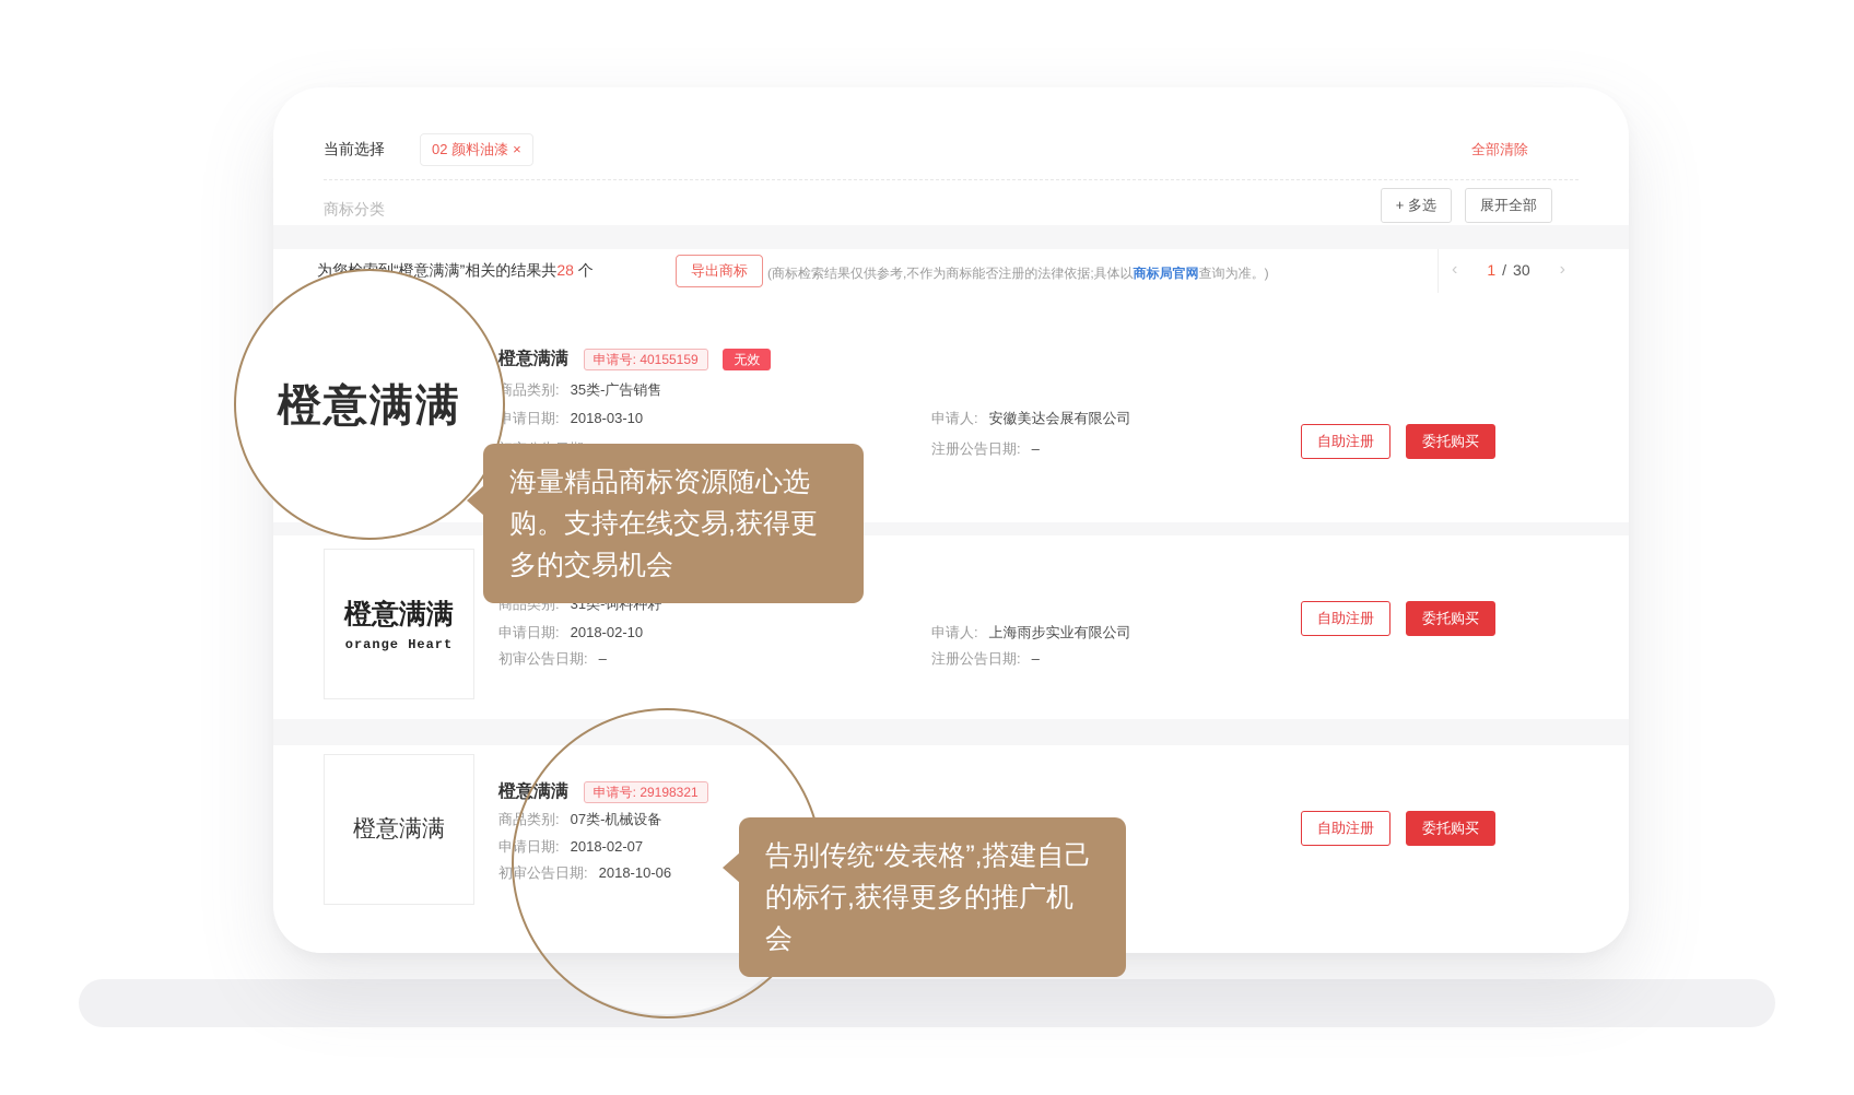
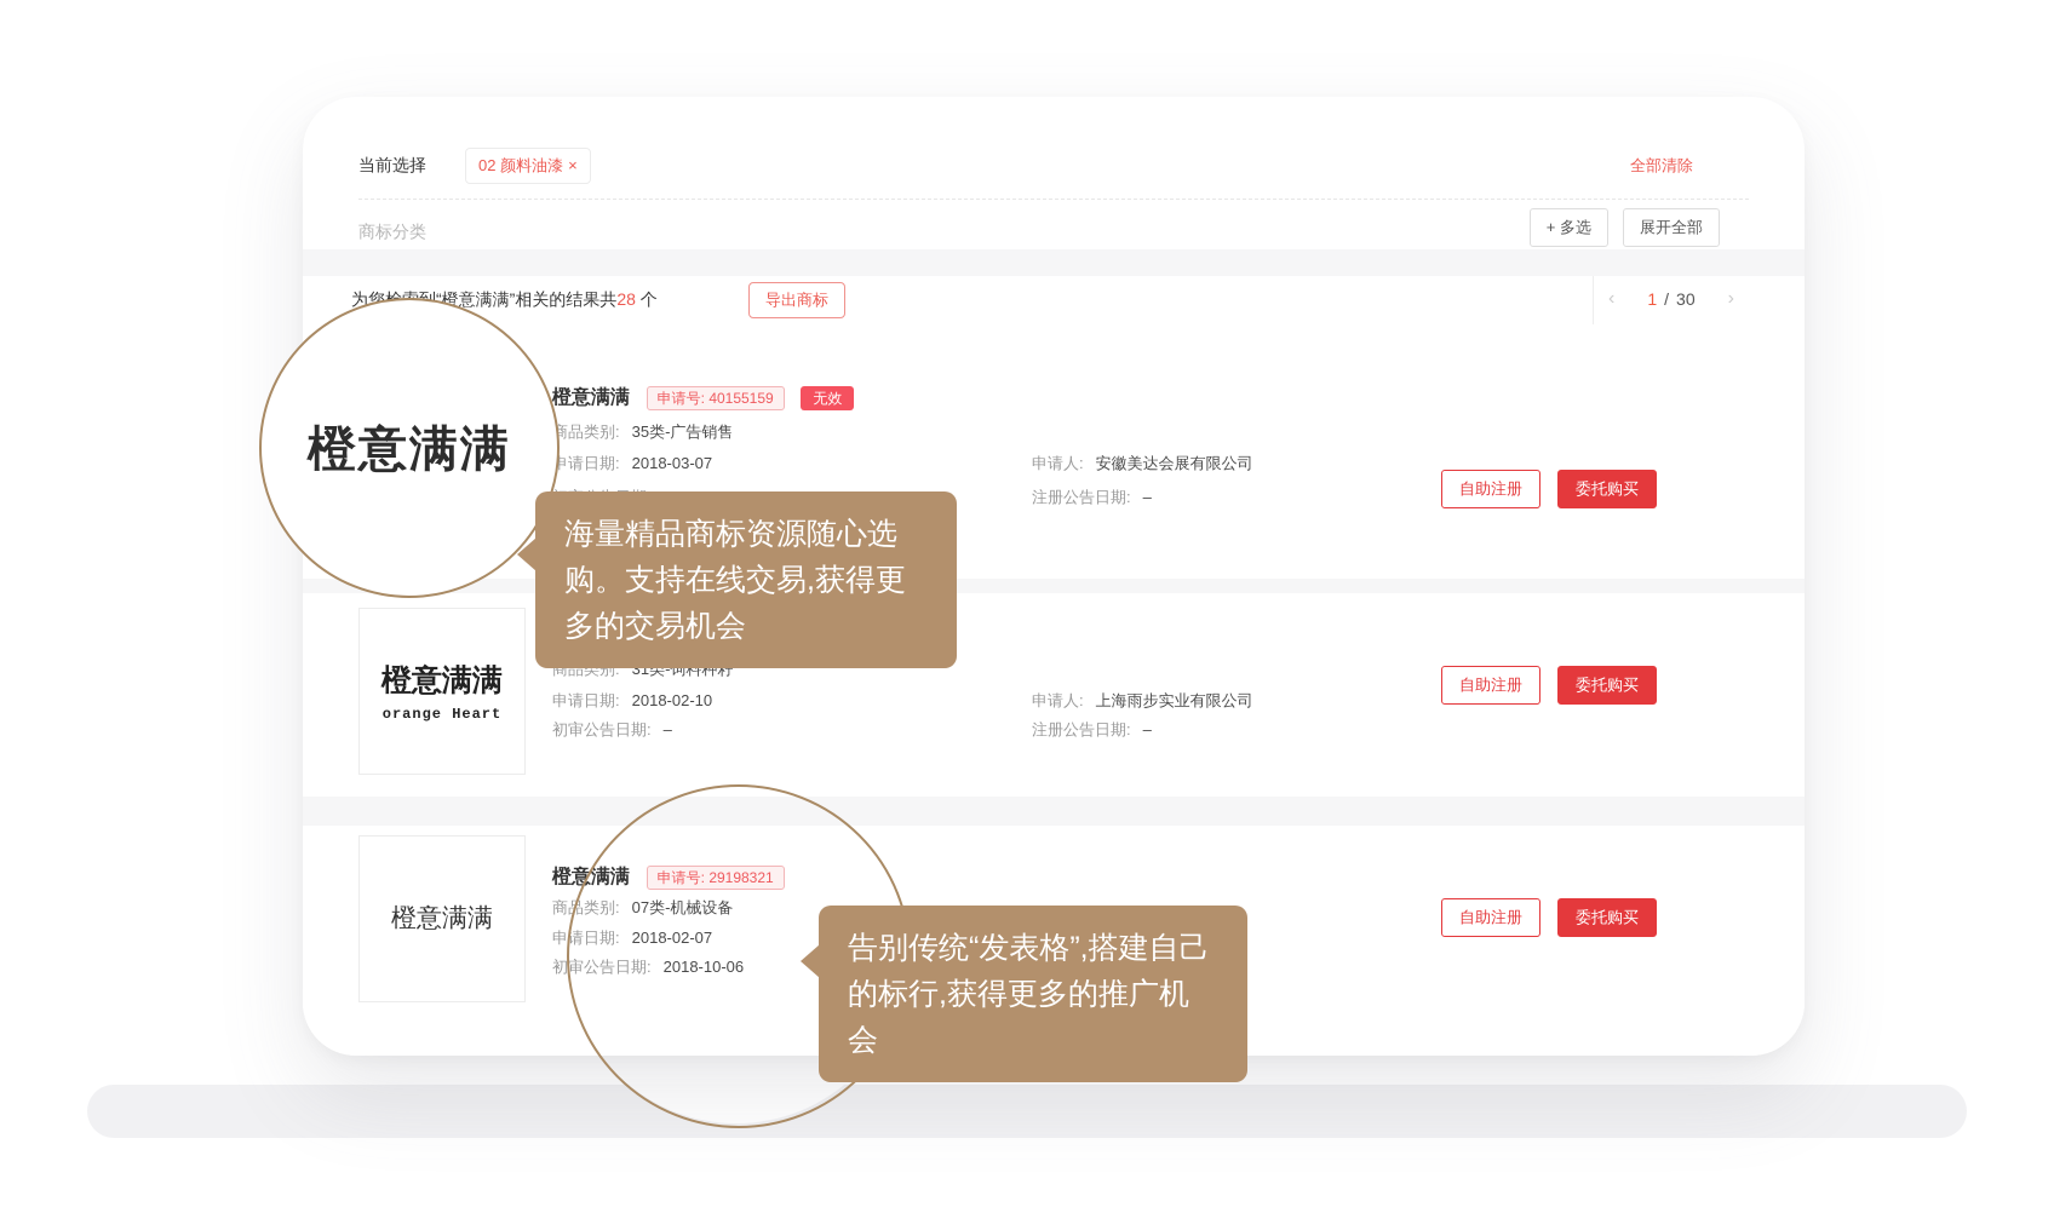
  当前选择
  02 颜料油漆 ×
  全部清除
  商标分类
  + 多选
  展开全部
  为您“橙意满满”相关的结果共28 个
  导出商标
- (商标检索结果仅供参考,不作为商标能否注册的法律依据;具体以商标局官网查询为准。)
  ‹
  1
  /
  30
  ›
  橙意满满 申请号: 40155159 无效
  商品类别: 35类-广告销售
- 申请日期: 2018-03-10
+ 申请日期: 2018-03-07
  申请人: 安徽美达会展有限公司
  注册公告日期: –
  自助注册
  委托购买
  橙意满满
  orange Heart
  商品类别: 31类-饲料种籽
  申请日期: 2018-02-10
  申请人: 上海雨步实业有限公司
  初审公告日期: –
  注册公告日期: –
  自助注册
  委托购买
  橙意满满
  橙意满满 申请号: 29198321
  商品类别: 07类-机械设备
  申请日期: 2018-02-07
  初审公告日期: 2018-10-06
  自助注册
  委托购买
  橙意满满
  海量精品商标资源随心选购。支持在线交易,获得更多的交易机会
  告别传统“发表格”,搭建自己的标行,获得更多的推广机会
